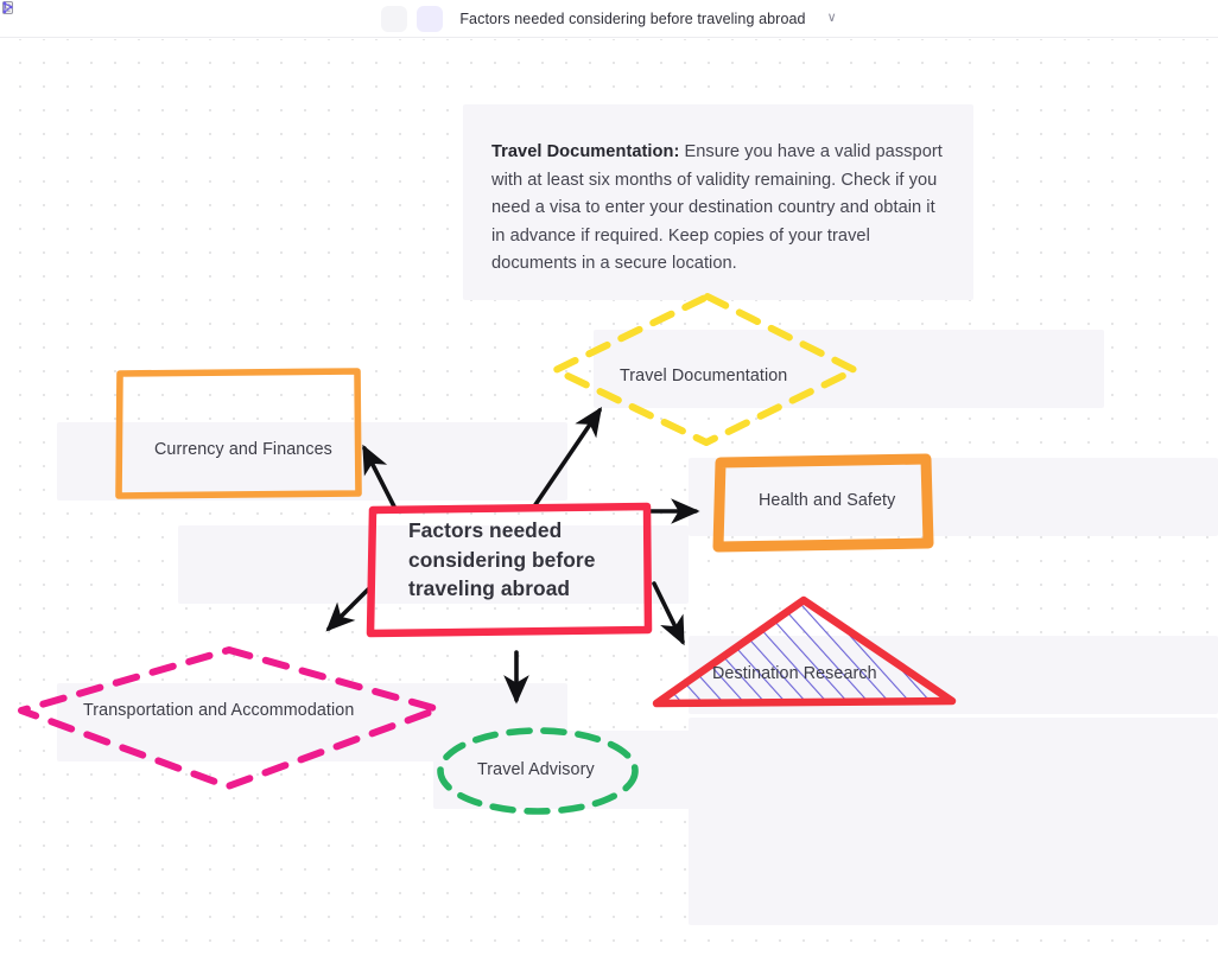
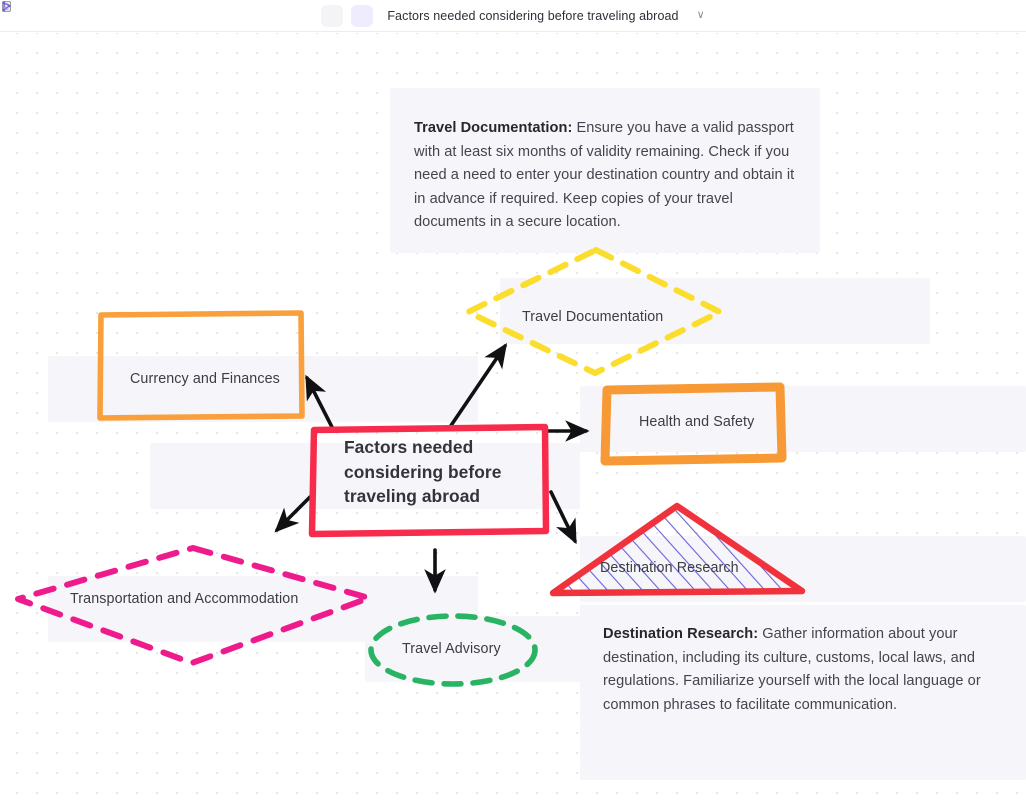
  Factors needed considering before traveling abroad
  ∨
  Currency and Finances
  Travel Documentation
  Health and Safety
  Destination Research
  Transportation and Accommodation
  Travel Advisory
  Factors needed considering before traveling abroad
- Travel Documentation: Ensure you have a valid passport with at least six months of validity remaining. Check if you need a visa to enter your destination country and obtain it in advance if required. Keep copies of your travel documents in a secure location.
+ Travel Documentation: Ensure you have a valid passport with at least six months of validity remaining. Check if you need a need to enter your destination country and obtain it in advance if required. Keep copies of your travel documents in a secure location.
+ Destination Research: Gather information about your destination, including its culture, customs, local laws, and regulations. Familiarize yourself with the local language or common phrases to facilitate communication.
